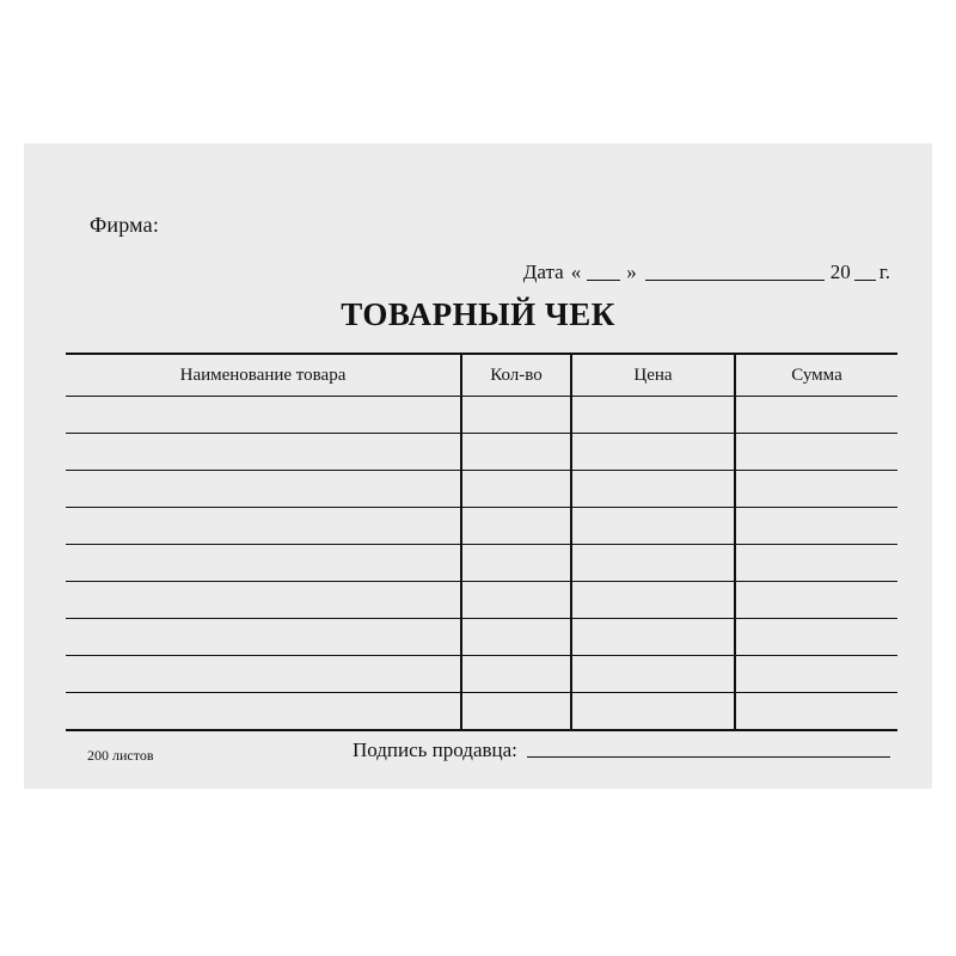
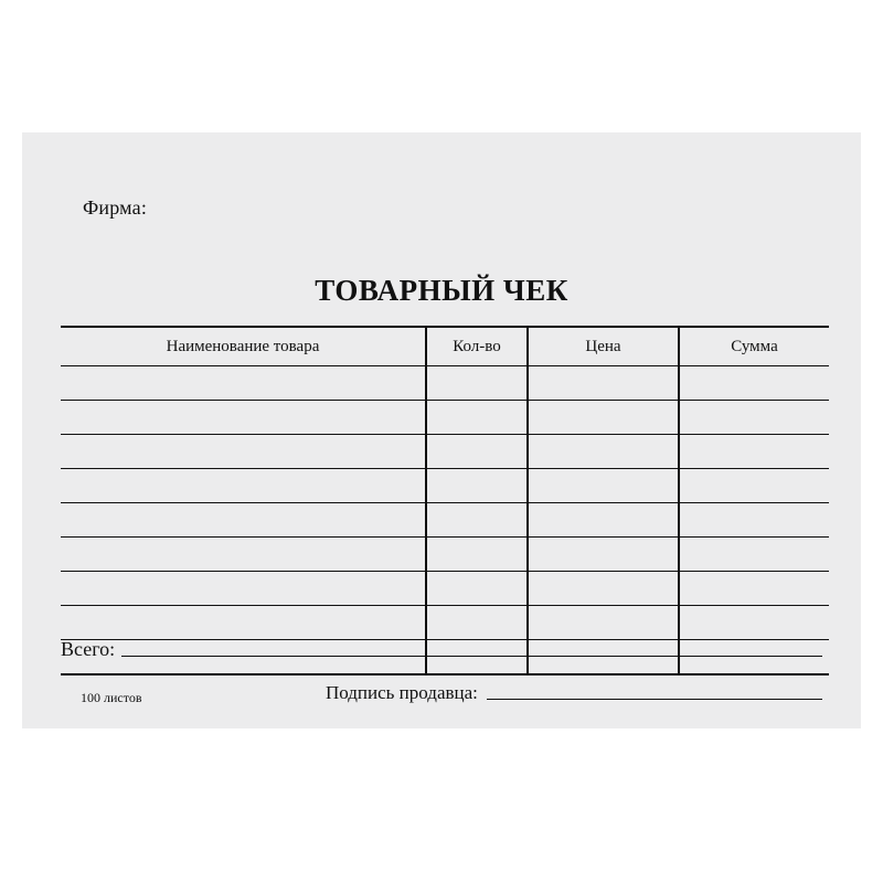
  Фирма:
- Дата
- «
- »
- 20
- г.
  ТОВАРНЫЙ ЧЕК
  Наименование товара	Кол-во	Цена	Сумма
+ Всего:
  Подпись продавца:
- 200 листов
+ 100 листов
